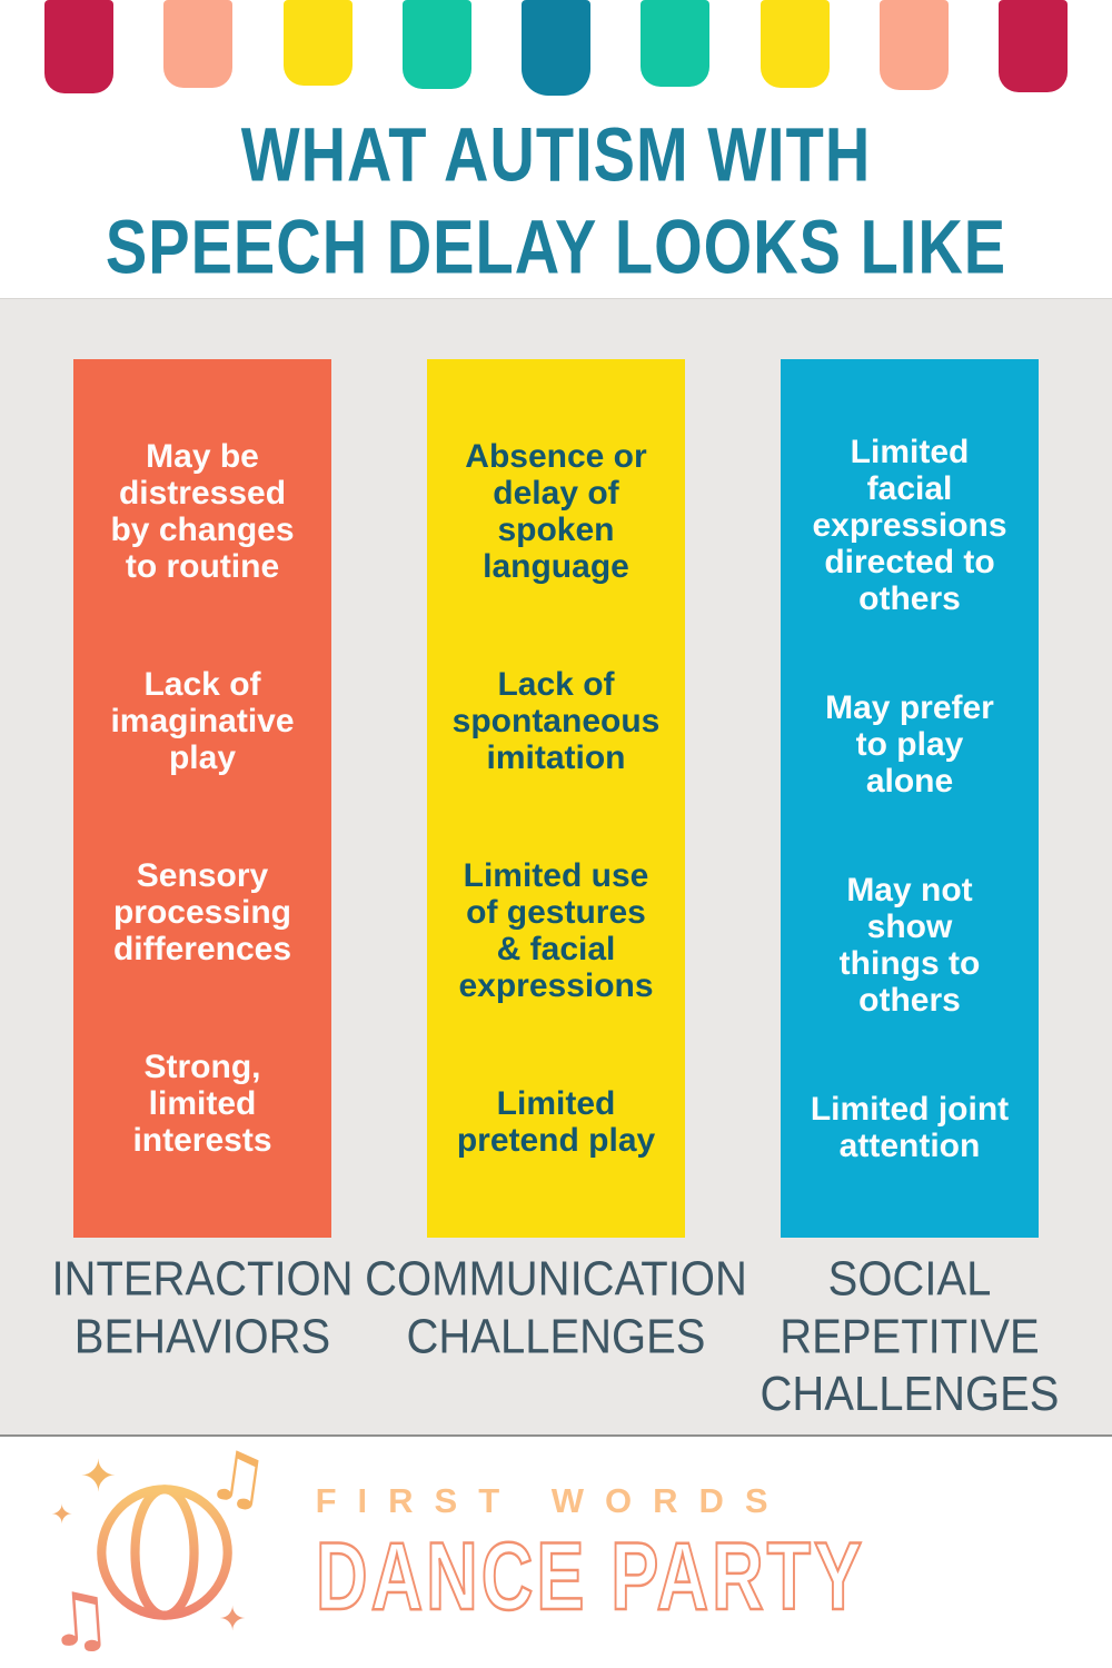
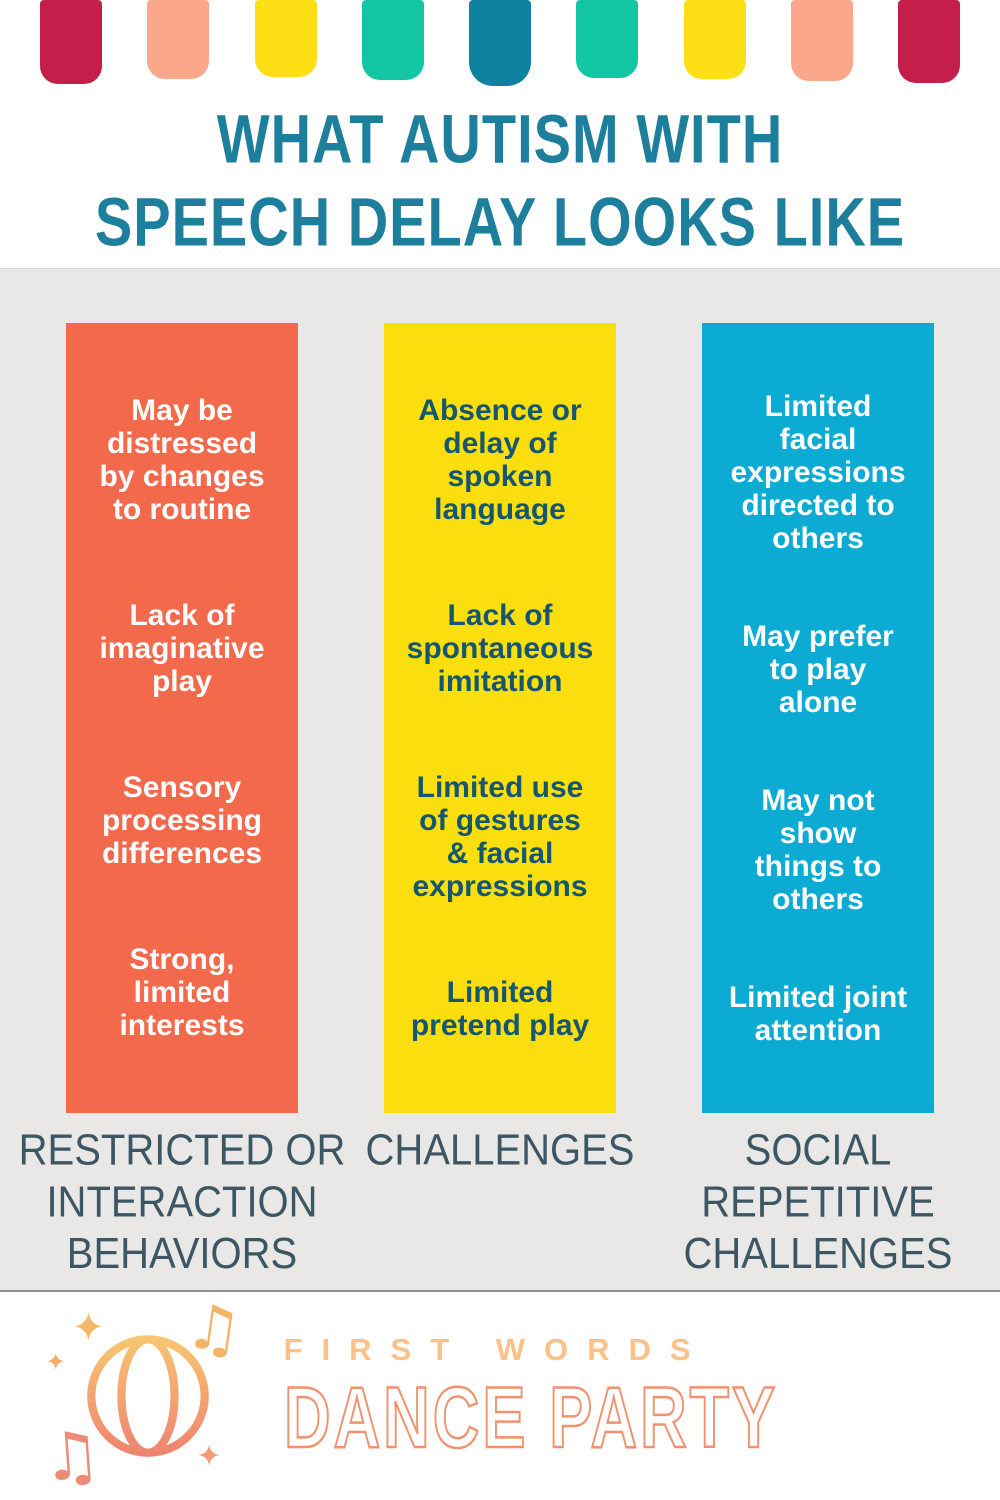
  WHAT AUTISM WITH
  SPEECH DELAY LOOKS LIKE
  May be
  distressed
  by changes
  to routine
  Lack of
  imaginative
  play
  Sensory
  processing
  differences
  Strong,
  limited
  interests
+ RESTRICTED OR
  INTERACTION
  BEHAVIORS
  Absence or
  delay of
  spoken
  language
  Lack of
  spontaneous
  imitation
  Limited use
  of gestures
  & facial
  expressions
  Limited
  pretend play
- COMMUNICATION
  CHALLENGES
  Limited
  facial
  expressions
  directed to
  others
  May prefer
  to play
  alone
  May not
  show
  things to
  others
  Limited joint
  attention
  SOCIAL
  REPETITIVE
  CHALLENGES
  ✦
  ✦
  ✦
  FIRST WORDS
  DANCE PARTY
